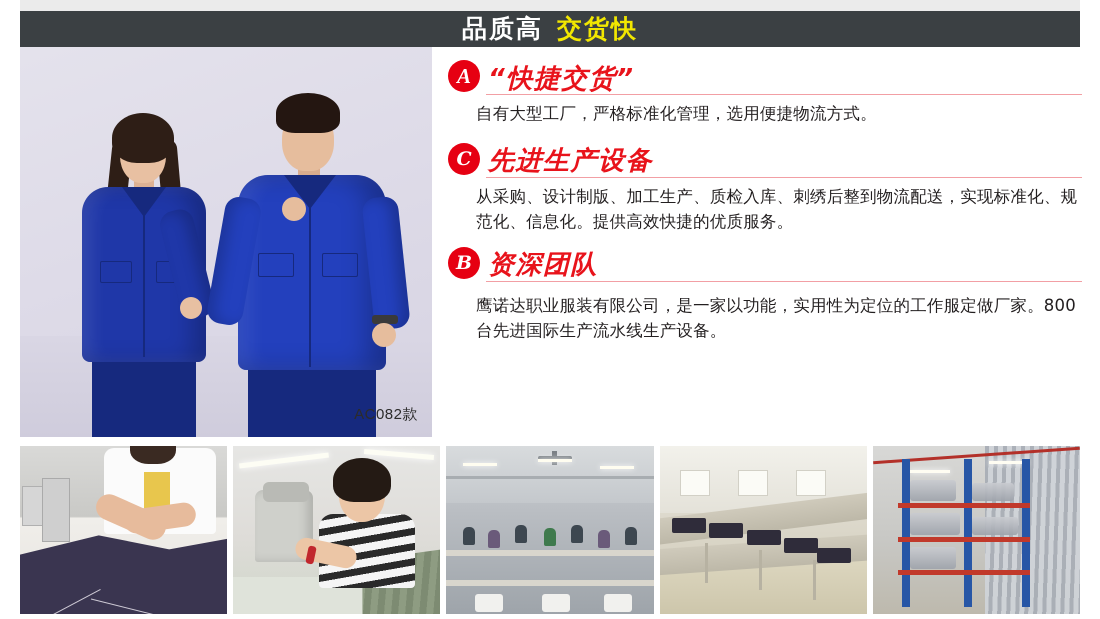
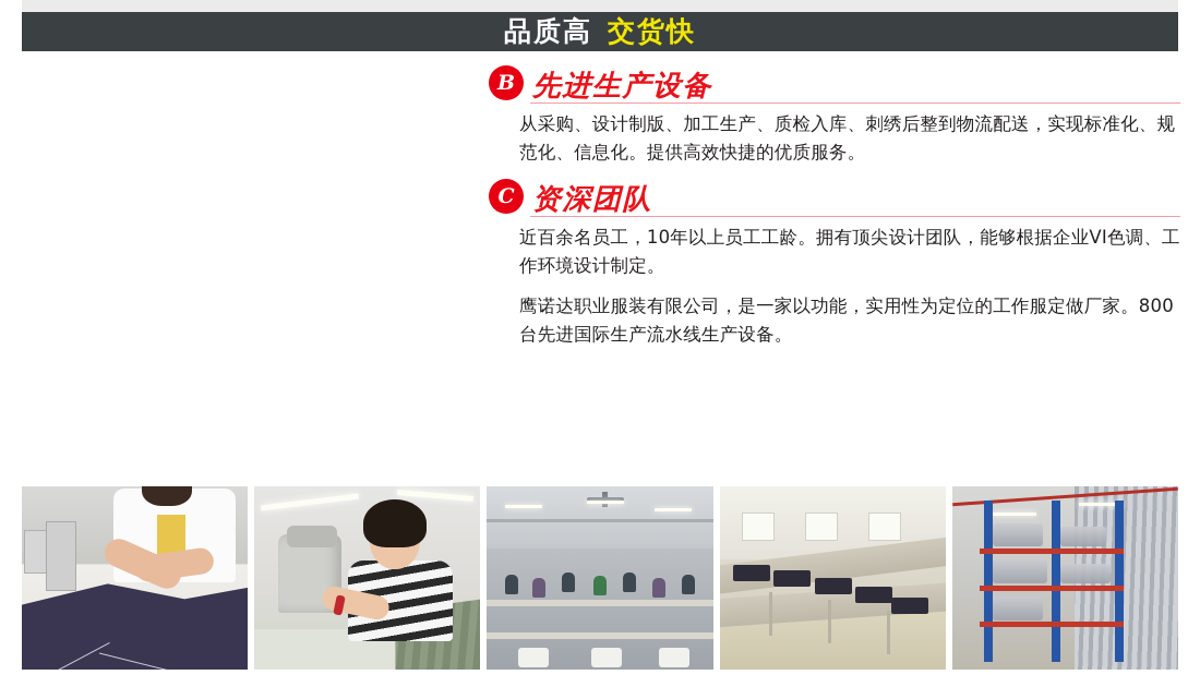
  品质高
  交货快
- AC082款
- A
- “快捷交货”
- 自有大型工厂，严格标准化管理，选用便捷物流方式。
- C
+ B
  先进生产设备
  从采购、设计制版、加工生产、质检入库、刺绣后整到物流配送，实现标准化、规范化、信息化。提供高效快捷的优质服务。
- B
+ C
  资深团队
+ 近百余名员工，10年以上员工工龄。拥有顶尖设计团队，能够根据企业VI色调、工作环境设计制定。
  鹰诺达职业服装有限公司，是一家以功能，实用性为定位的工作服定做厂家。800台先进国际生产流水线生产设备。
